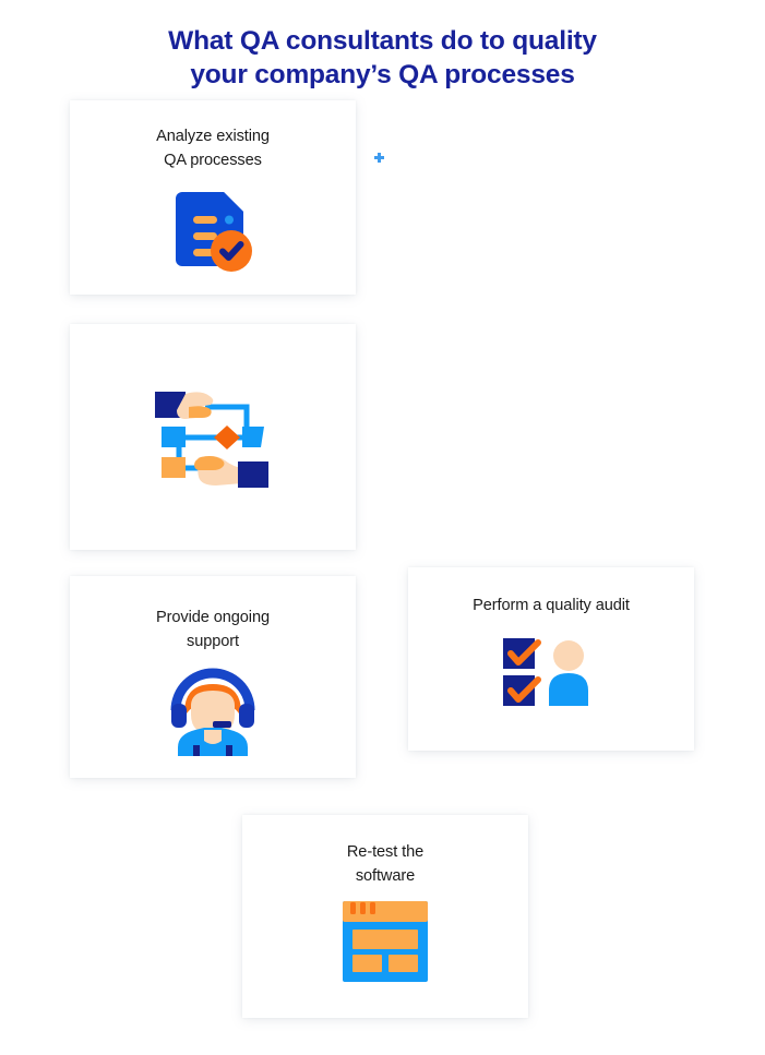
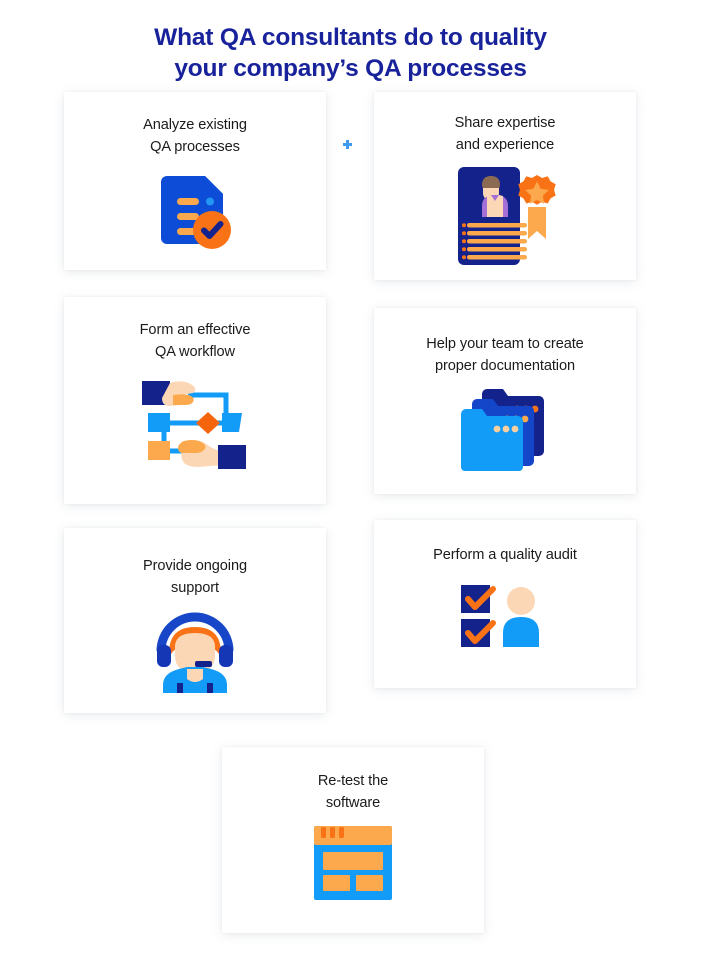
  What QA consultants do to quality
  your company’s QA processes
  Analyze existing
  QA processes
+ Share expertise
+ and experience
+ Form an effective
+ QA workflow
+ Help your team to create
+ proper documentation
  Provide ongoing
  support
  Perform a quality audit
  Re-test the
  software
